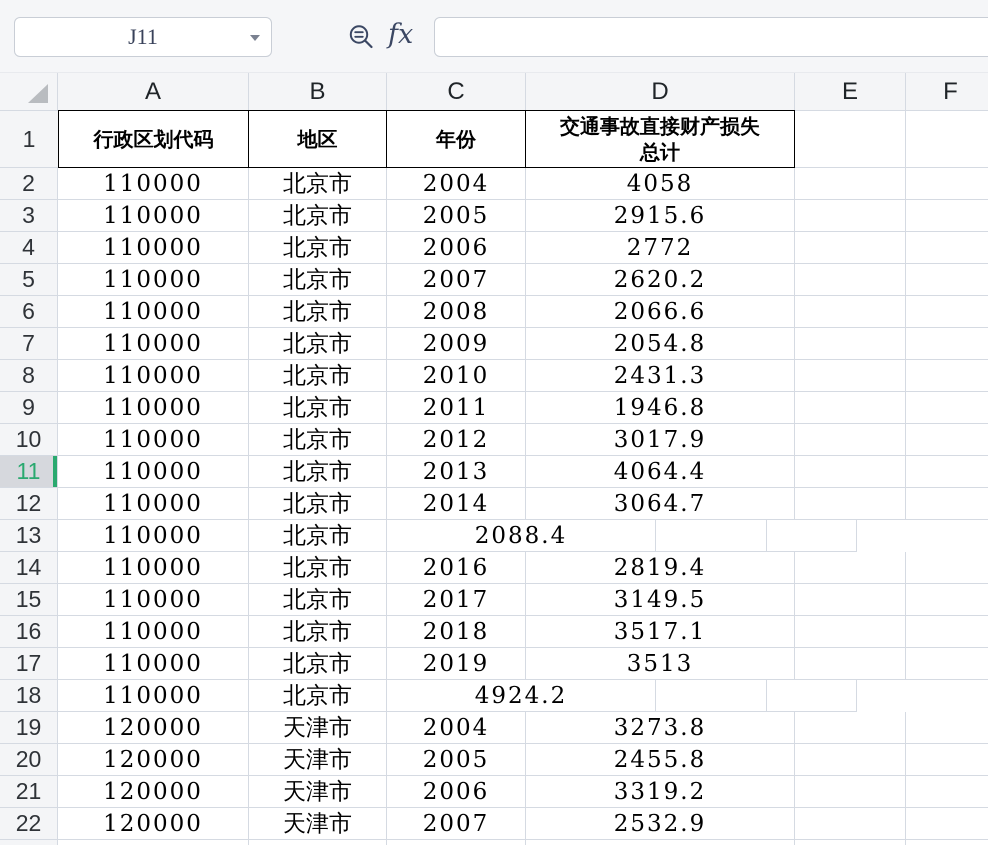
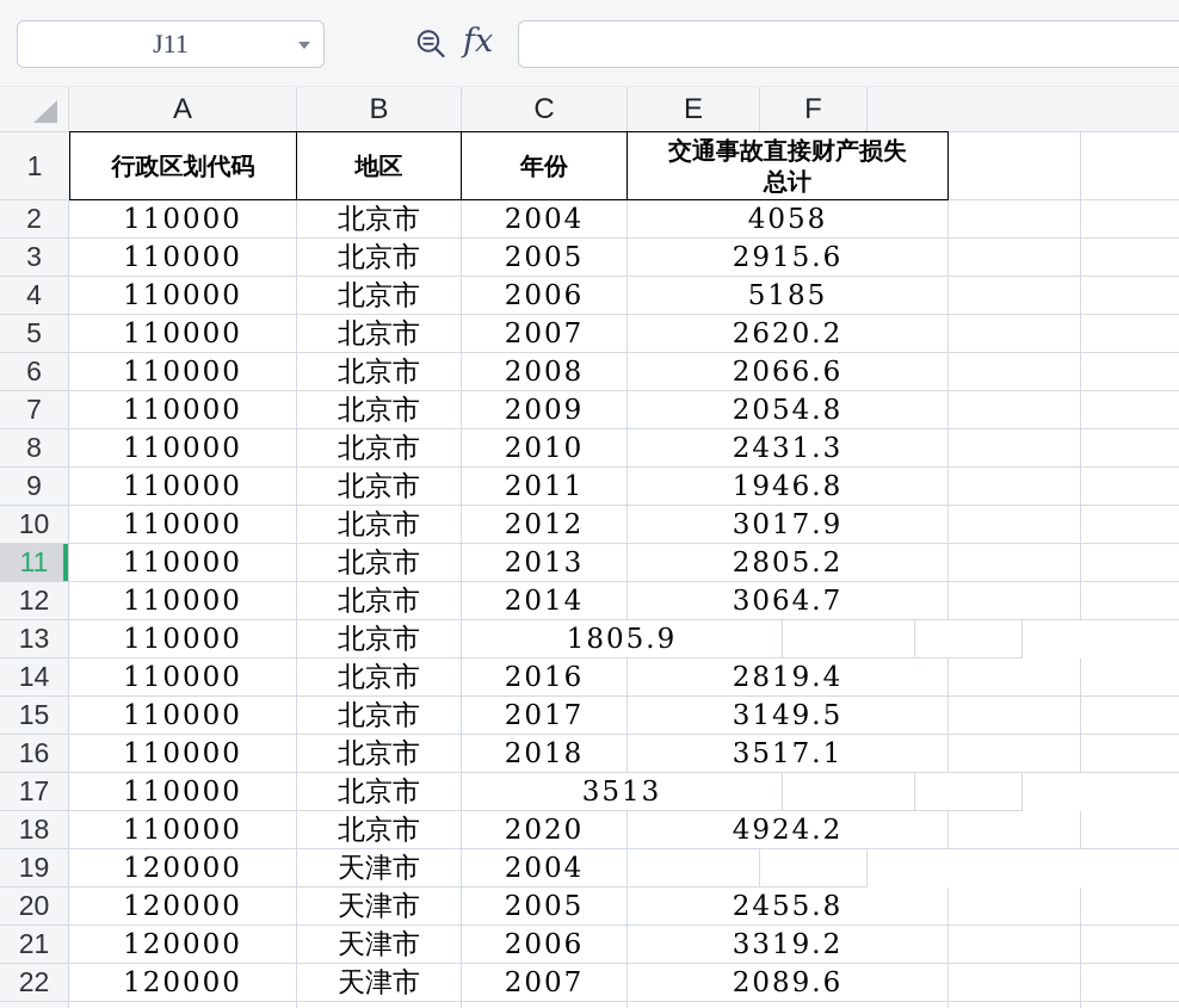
  J11
  fx
  A
  B
  C
- D
  E
  F
  1
  行政区划代码
  地区
  年份
  交通事故直接财产损失总计
  2
  110000
  北京市
  2004
  4058
  3
  110000
  北京市
  2005
  2915.6
  4
  110000
  北京市
  2006
- 2772
+ 5185
  5
  110000
  北京市
  2007
  2620.2
  6
  110000
  北京市
  2008
  2066.6
  7
  110000
  北京市
  2009
  2054.8
  8
  110000
  北京市
  2010
  2431.3
  9
  110000
  北京市
  2011
  1946.8
  10
  110000
  北京市
  2012
  3017.9
  11
  110000
  北京市
  2013
- 4064.4
+ 2805.2
  12
  110000
  北京市
  2014
  3064.7
  13
  110000
  北京市
- 2088.4
+ 1805.9
  14
  110000
  北京市
  2016
  2819.4
  15
  110000
  北京市
  2017
  3149.5
  16
  110000
  北京市
  2018
  3517.1
  17
  110000
  北京市
- 2019
  3513
  18
  110000
  北京市
+ 2020
  4924.2
  19
  120000
  天津市
  2004
- 3273.8
  20
  120000
  天津市
  2005
  2455.8
  21
  120000
  天津市
  2006
  3319.2
  22
  120000
  天津市
  2007
- 2532.9
+ 2089.6
